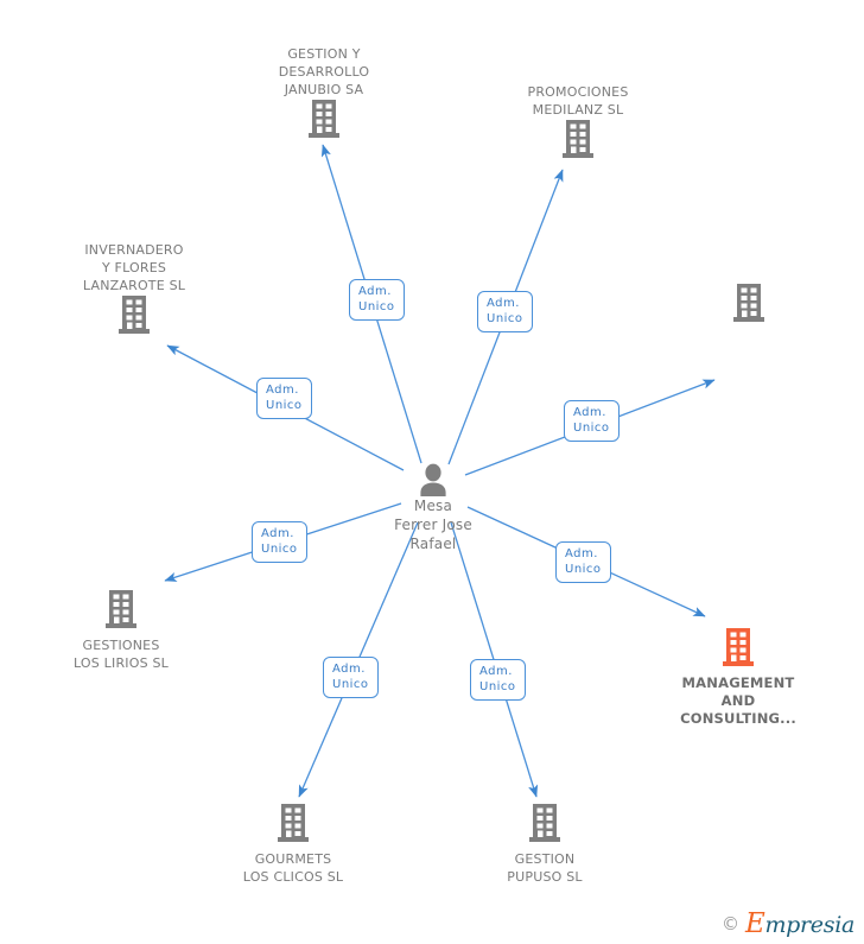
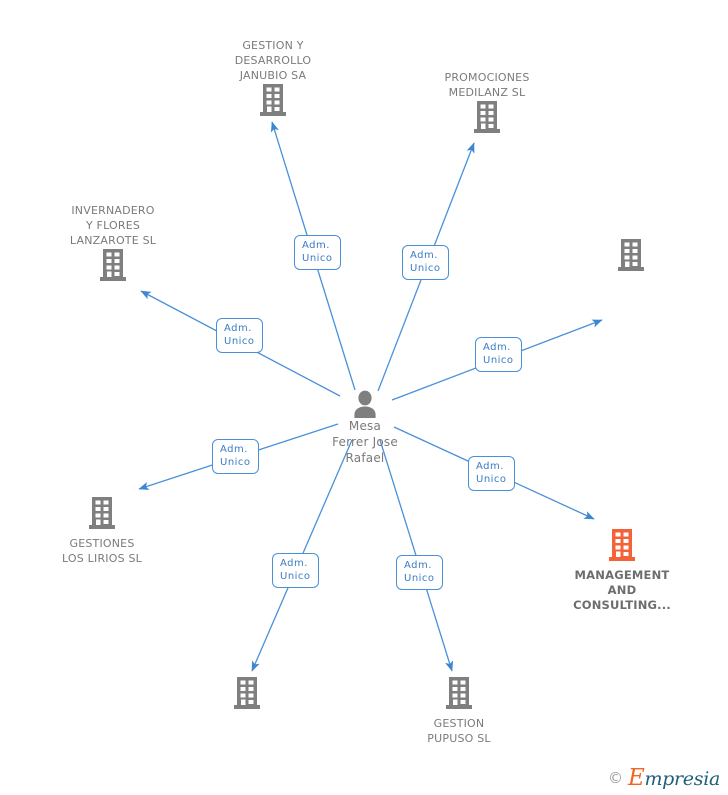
  GESTION Y
  DESARROLLO
  JANUBIO SA
  PROMOCIONES
  MEDILANZ SL
  INVERNADERO
  Y FLORES
  LANZAROTE SL
  GESTIONES
  LOS LIRIOS SL
  MANAGEMENT
  AND
  CONSULTING...
- GOURMETS
- LOS CLICOS SL
  GESTION
  PUPUSO SL
  Mesa
  Ferrer Jose
  Rafael
  Adm.
  Unico
  Adm.
  Unico
  Adm.
  Unico
  Adm.
  Unico
  Adm.
  Unico
  Adm.
  Unico
  Adm.
  Unico
  Adm.
  Unico
  ©
  Empresia
